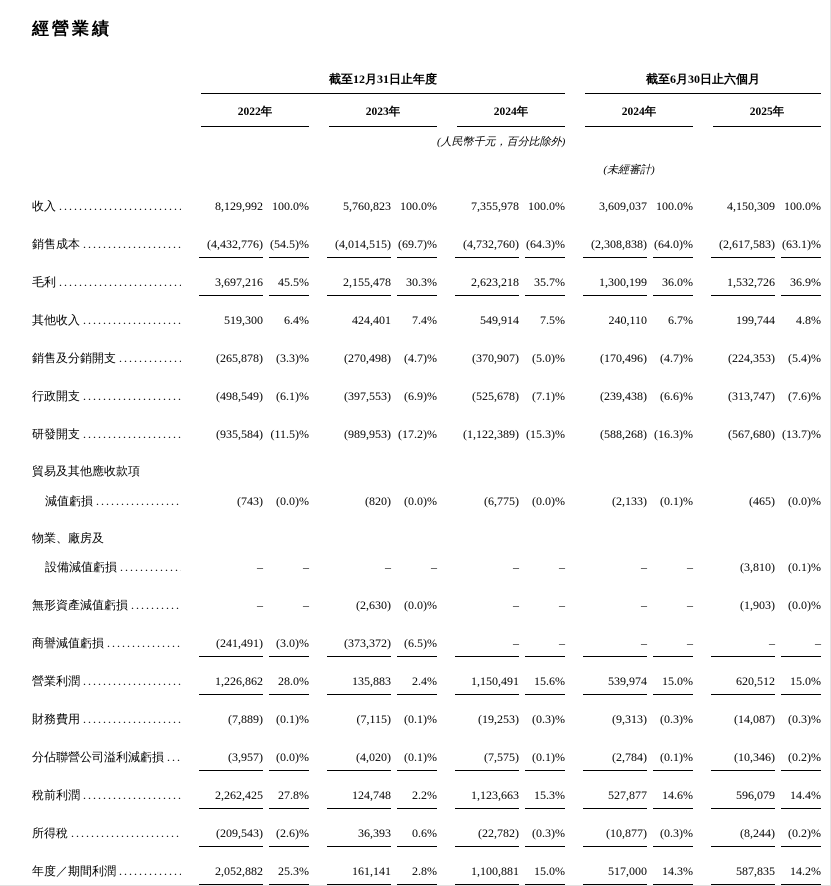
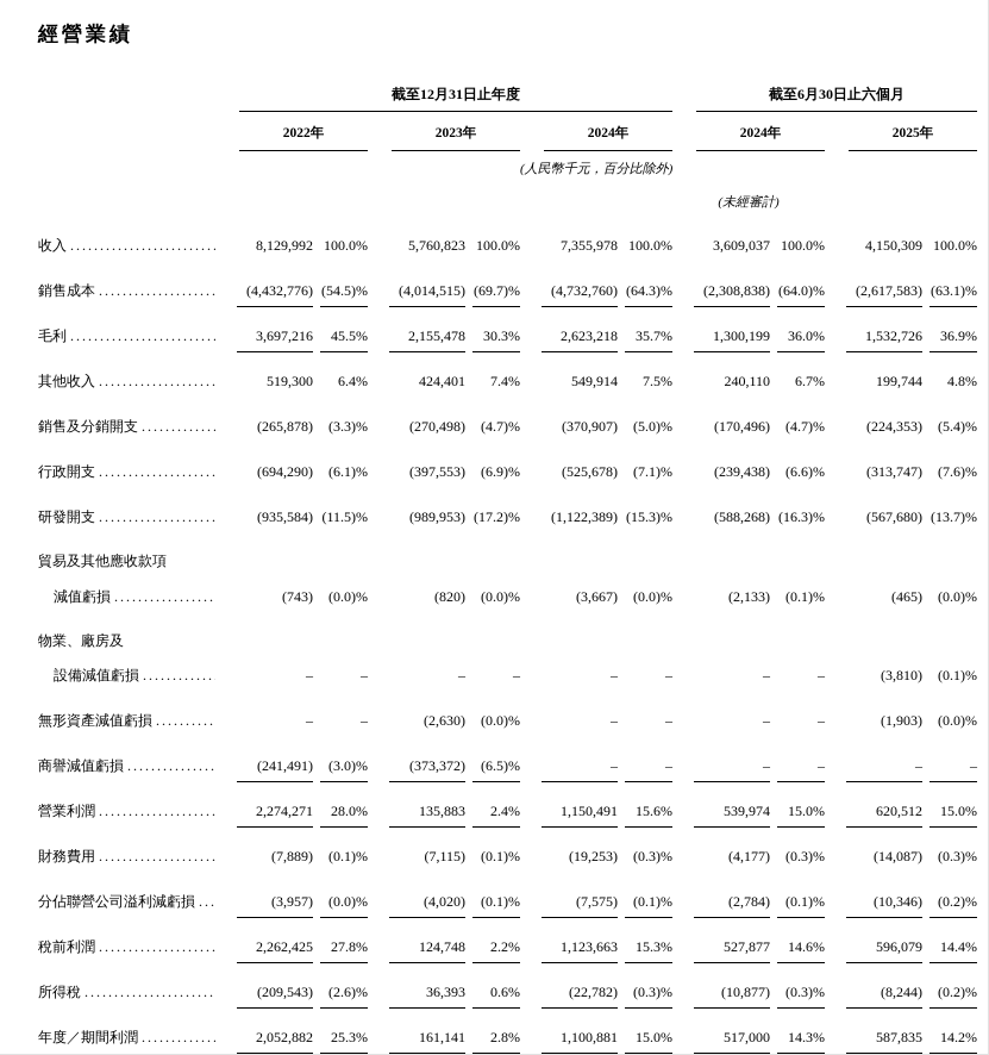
  經營業績
  	截至12月31日止年度	截至6月30日止六個月
  	2022年	2023年	2024年	2024年	2025年
  		(人民幣千元，百分比除外)
  		(未經審計)
  收入	8,129,992	100.0%	5,760,823	100.0%	7,355,978	100.0%	3,609,037	100.0%	4,150,309	100.0%
  銷售成本	(4,432,776)	(54.5)%	(4,014,515)	(69.7)%	(4,732,760)	(64.3)%	(2,308,838)	(64.0)%	(2,617,583)	(63.1)%
  毛利	3,697,216	45.5%	2,155,478	30.3%	2,623,218	35.7%	1,300,199	36.0%	1,532,726	36.9%
  其他收入	519,300	6.4%	424,401	7.4%	549,914	7.5%	240,110	6.7%	199,744	4.8%
  銷售及分銷開支	(265,878)	(3.3)%	(270,498)	(4.7)%	(370,907)	(5.0)%	(170,496)	(4.7)%	(224,353)	(5.4)%
- 行政開支	(498,549)	(6.1)%	(397,553)	(6.9)%	(525,678)	(7.1)%	(239,438)	(6.6)%	(313,747)	(7.6)%
+ 行政開支	(694,290)	(6.1)%	(397,553)	(6.9)%	(525,678)	(7.1)%	(239,438)	(6.6)%	(313,747)	(7.6)%
  研發開支	(935,584)	(11.5)%	(989,953)	(17.2)%	(1,122,389)	(15.3)%	(588,268)	(16.3)%	(567,680)	(13.7)%
- 貿易及其他應收款項減值虧損	(743)	(0.0)%	(820)	(0.0)%	(6,775)	(0.0)%	(2,133)	(0.1)%	(465)	(0.0)%
+ 貿易及其他應收款項減值虧損	(743)	(0.0)%	(820)	(0.0)%	(3,667)	(0.0)%	(2,133)	(0.1)%	(465)	(0.0)%
  物業、廠房及設備減值虧損	–	–	–	–	–	–	–	–	(3,810)	(0.1)%
  無形資產減值虧損	–	–	(2,630)	(0.0)%	–	–	–	–	(1,903)	(0.0)%
  商譽減值虧損	(241,491)	(3.0)%	(373,372)	(6.5)%	–	–	–	–	–	–
- 營業利潤	1,226,862	28.0%	135,883	2.4%	1,150,491	15.6%	539,974	15.0%	620,512	15.0%
+ 營業利潤	2,274,271	28.0%	135,883	2.4%	1,150,491	15.6%	539,974	15.0%	620,512	15.0%
- 財務費用	(7,889)	(0.1)%	(7,115)	(0.1)%	(19,253)	(0.3)%	(9,313)	(0.3)%	(14,087)	(0.3)%
+ 財務費用	(7,889)	(0.1)%	(7,115)	(0.1)%	(19,253)	(0.3)%	(4,177)	(0.3)%	(14,087)	(0.3)%
  分佔聯營公司溢利減虧損	(3,957)	(0.0)%	(4,020)	(0.1)%	(7,575)	(0.1)%	(2,784)	(0.1)%	(10,346)	(0.2)%
  稅前利潤	2,262,425	27.8%	124,748	2.2%	1,123,663	15.3%	527,877	14.6%	596,079	14.4%
  所得稅	(209,543)	(2.6)%	36,393	0.6%	(22,782)	(0.3)%	(10,877)	(0.3)%	(8,244)	(0.2)%
  年度／期間利潤	2,052,882	25.3%	161,141	2.8%	1,100,881	15.0%	517,000	14.3%	587,835	14.2%
